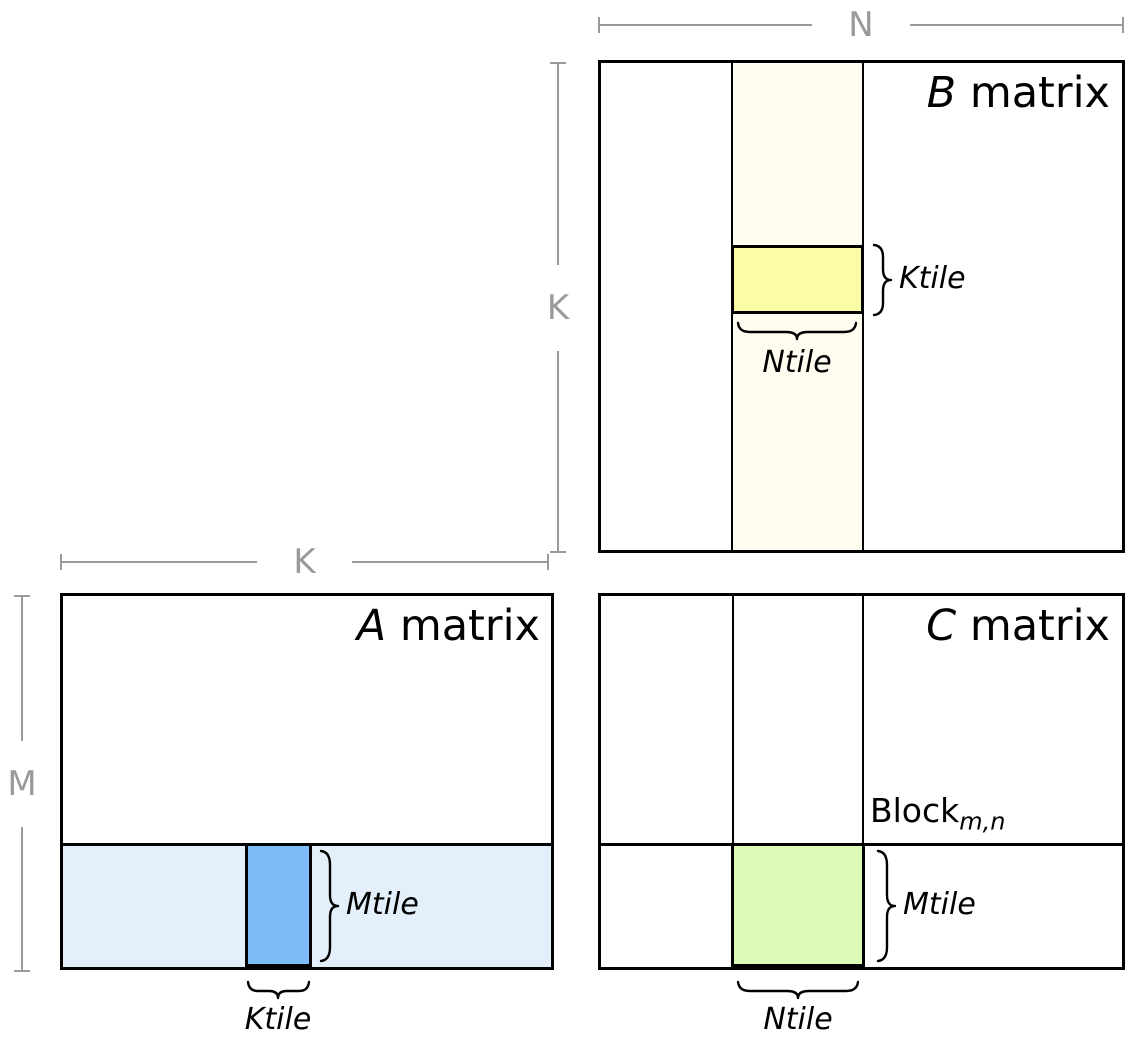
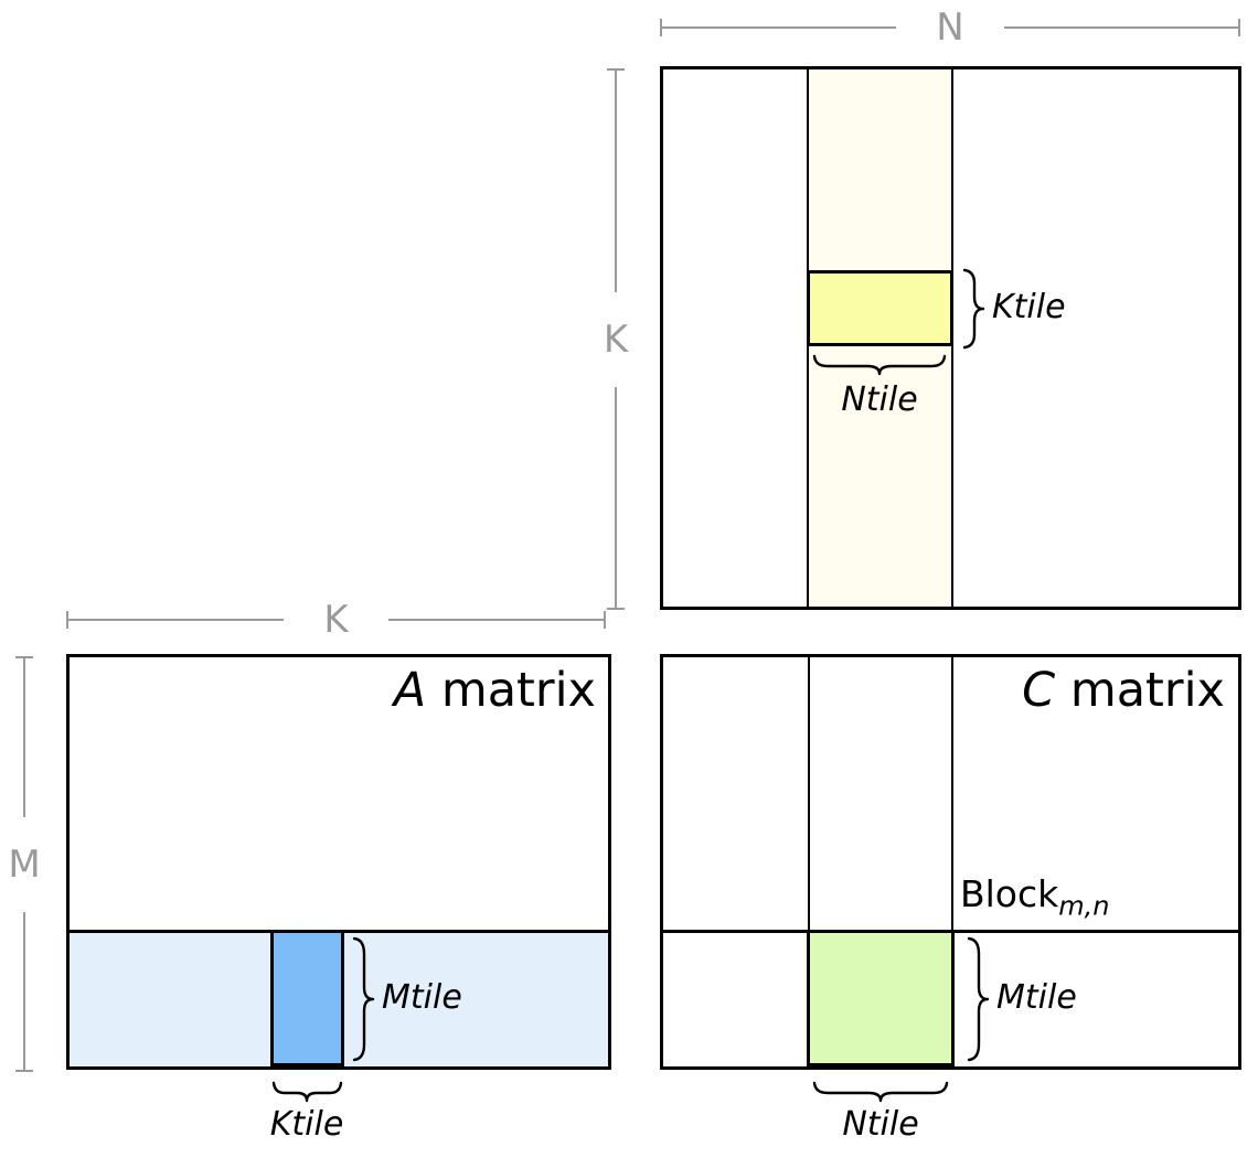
  N
  K
- B matrix
  Ktile
  Ntile
  K
  M
  A matrix
  Mtile
  Ktile
  C matrix
  Blockm,n
  Mtile
  Ntile
